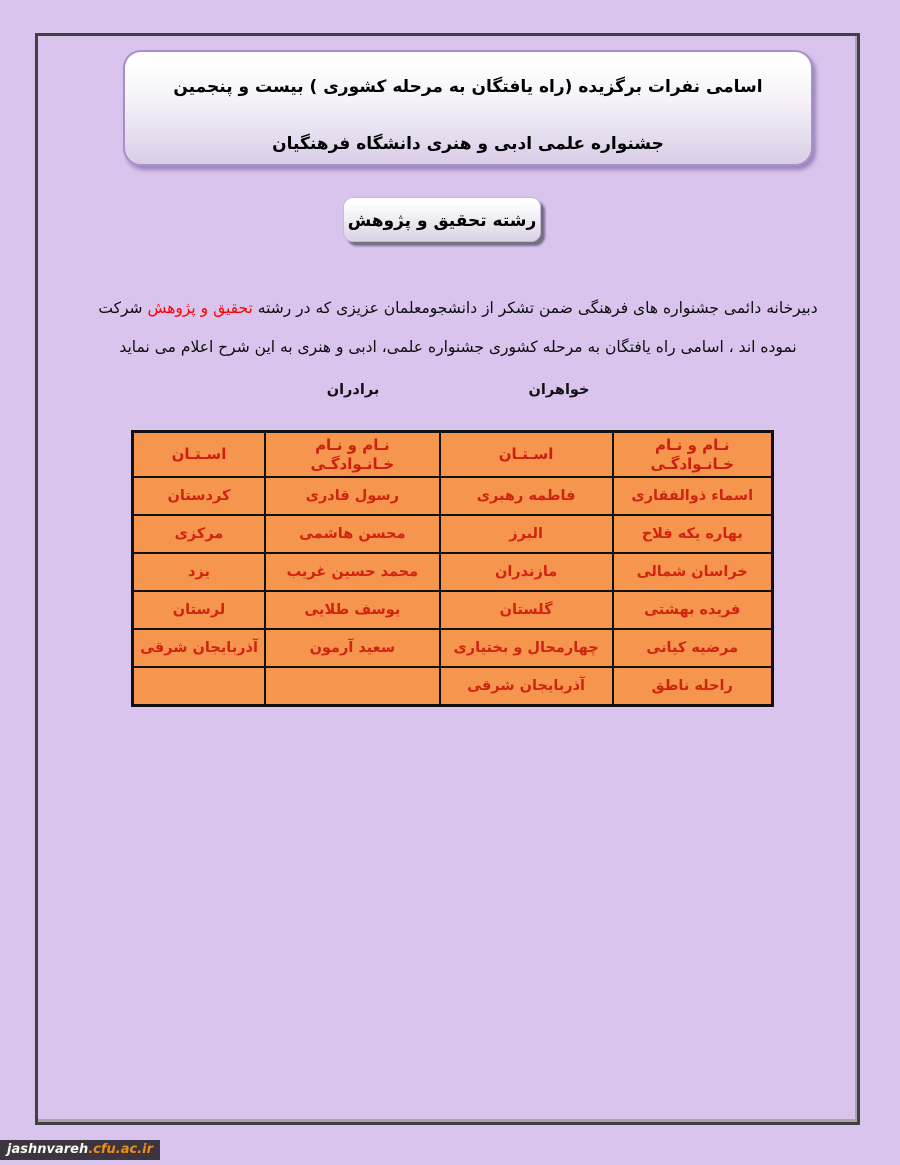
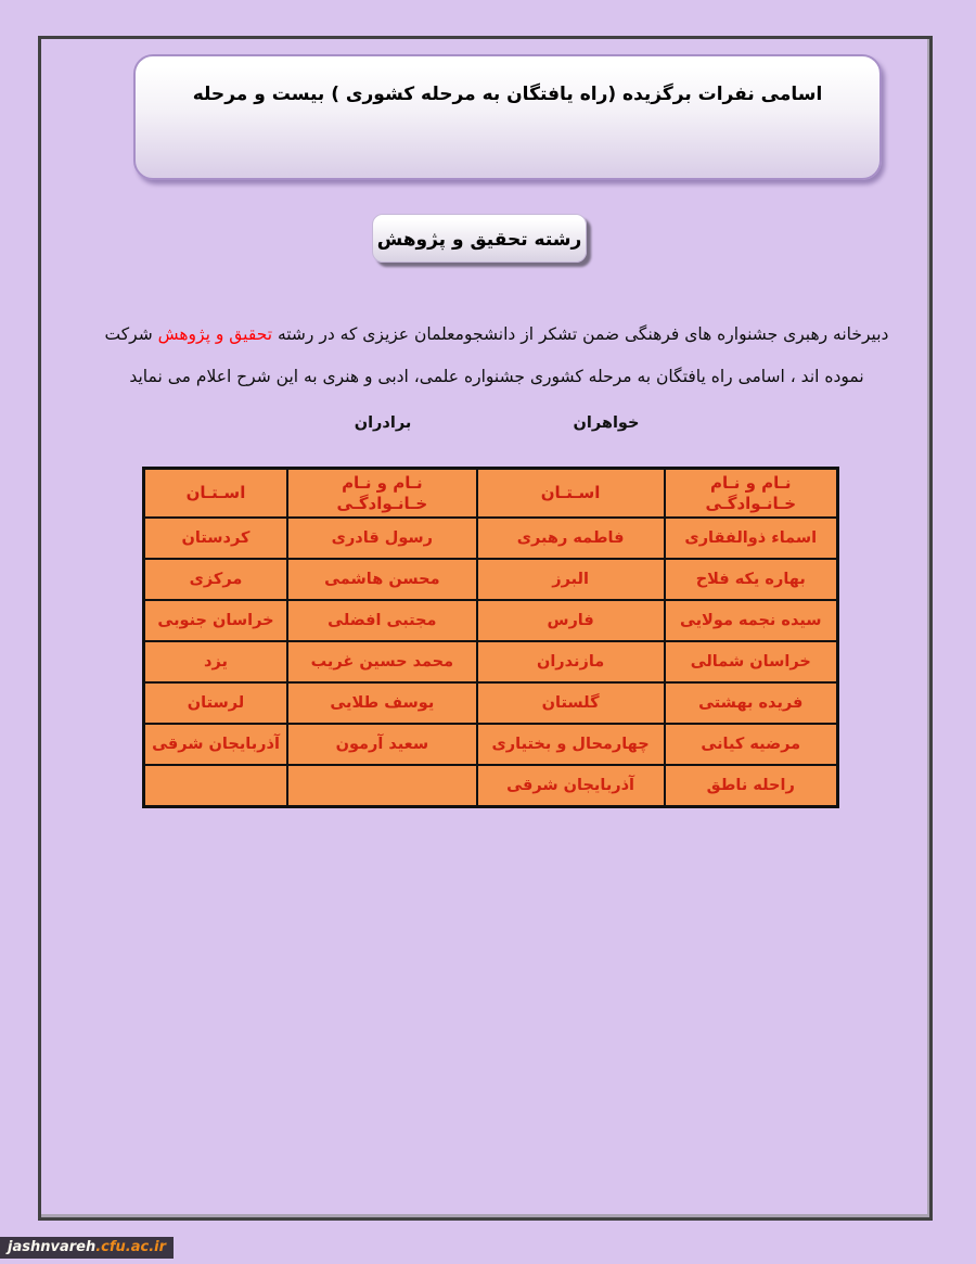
- اسامی نفرات برگزیده (راه یافتگان به مرحله کشوری ) بیست و پنجمین
+ اسامی نفرات برگزیده (راه یافتگان به مرحله کشوری ) بیست و مرحله
- جشنواره علمی ادبی و هنری دانشگاه فرهنگیان
  رشته تحقیق و پژوهش
- دبیرخانه دائمی جشنواره های فرهنگی ضمن تشکر از دانشجومعلمان عزیزی که در رشته تحقیق و پژوهش شرکت نموده اند ، اسامی راه یافتگان به مرحله کشوری جشنواره علمی، ادبی و هنری به این شرح اعلام می نماید
+ دبیرخانه رهبری جشنواره های فرهنگی ضمن تشکر از دانشجومعلمان عزیزی که در رشته تحقیق و پژوهش شرکت نموده اند ، اسامی راه یافتگان به مرحله کشوری جشنواره علمی، ادبی و هنری به این شرح اعلام می نماید
  خواهران
  برادران
  نـام و نـام خـانـوادگـی	اسـتـان	نـام و نـام خـانـوادگـی	اسـتـان
  اسماء ذوالفقاری	فاطمه رهبری	رسول قادری	کردستان
  بهاره یکه فلاح	البرز	محسن هاشمی	مرکزی
+ سیده نجمه مولایی	فارس	مجتبی افضلی	خراسان جنوبی
  خراسان شمالی	مازندران	محمد حسین غریب	یزد
  فریده بهشتی	گلستان	یوسف طلایی	لرستان
  مرضیه کیانی	چهارمحال و بختیاری	سعید آرمون	آذربایجان شرقی
  راحله ناطق	آذربایجان شرقی
  jashnvareh.cfu.ac.ir
